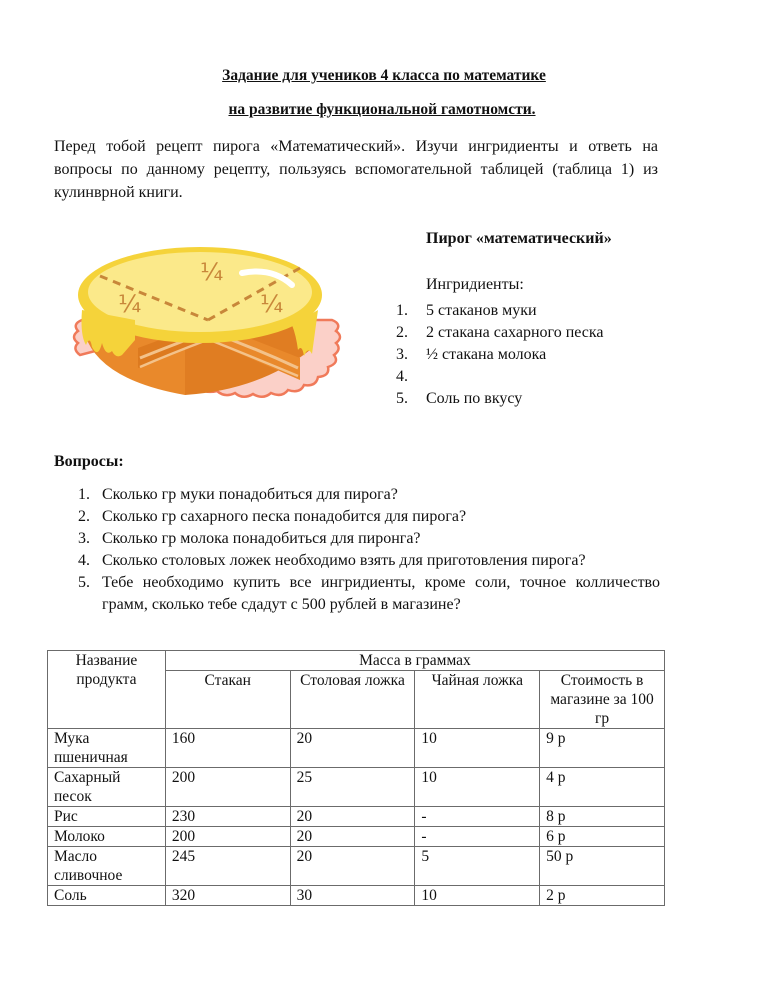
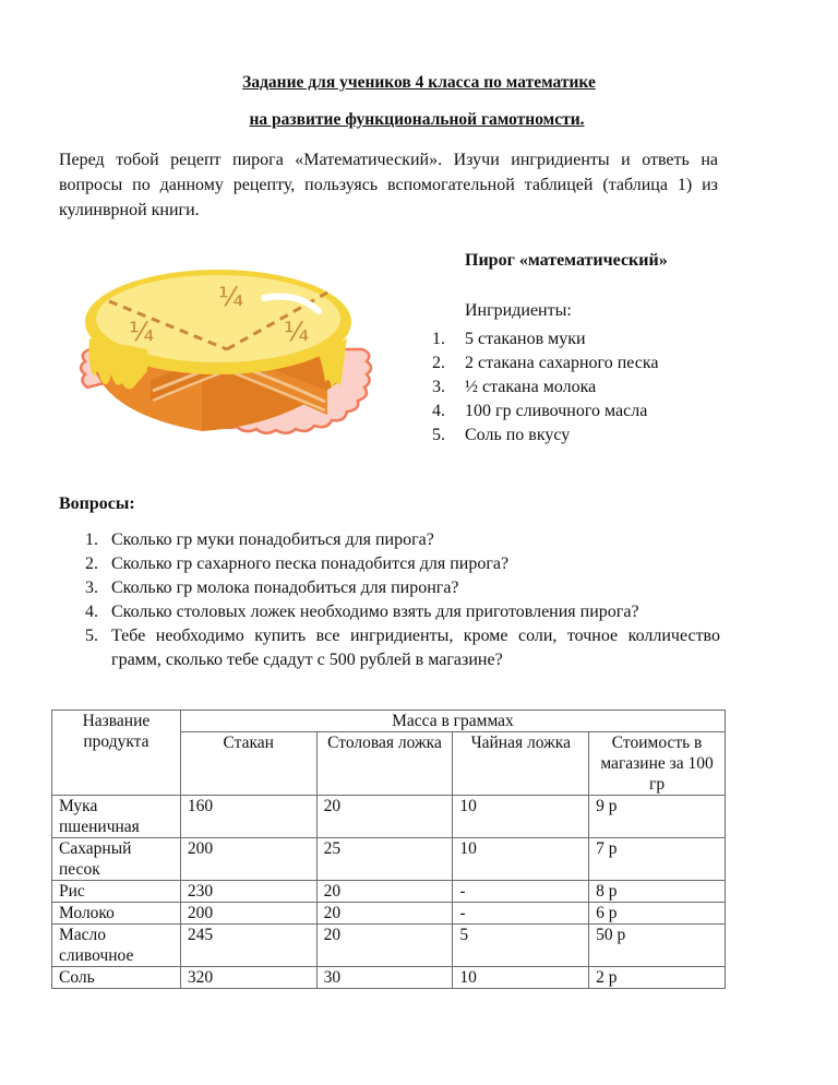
  Задание для учеников 4 класса по математике
  на развитие функциональной гамотномсти.
  Перед тобой рецепт пирога «Математический». Изучи ингридиенты и ответь на вопросы по данному рецепту, пользуясь вспомогательной таблицей (таблица 1) из кулинврной книги.
  ¼
  ¼
  ¼
  Пирог «математический»
  Ингридиенты:
  1.
  5 стаканов муки
  2.
  2 стакана сахарного песка
  3.
  ½ стакана молока
  4.
+ 100 гр сливочного масла
  5.
  Соль по вкусу
  Вопросы:
  1.
  Сколько гр муки понадобиться для пирога?
  2.
  Сколько гр сахарного песка понадобится для пирога?
  3.
  Сколько гр молока понадобиться для пиронга?
  4.
  Сколько столовых ложек необходимо взять для приготовления пирога?
  5.
  Тебе необходимо купить все ингридиенты, кроме соли, точное колличество грамм, сколько тебе сдадут с 500 рублей в магазине?
  Название продукта	Масса в граммах
  Стакан	Столовая ложка	Чайная ложка	Стоимость в магазине за 100 гр
  Мука пшеничная	160	20	10	9 р
- Сахарный песок	200	25	10	4 р
+ Сахарный песок	200	25	10	7 р
  Рис	230	20	-	8 р
  Молоко	200	20	-	6 р
  Масло сливочное	245	20	5	50 р
  Соль	320	30	10	2 р
